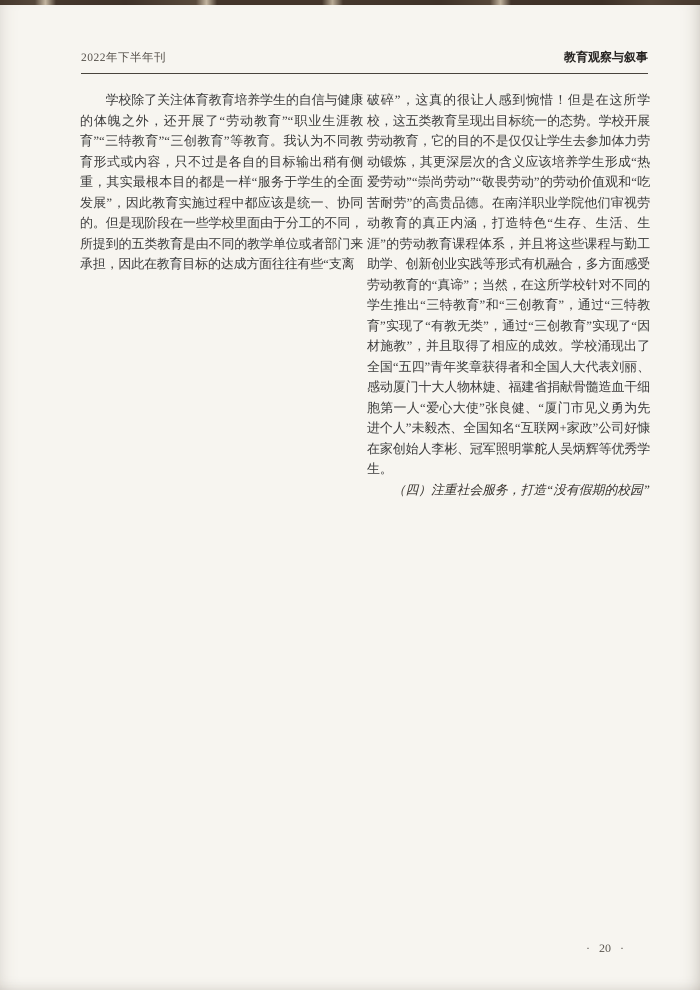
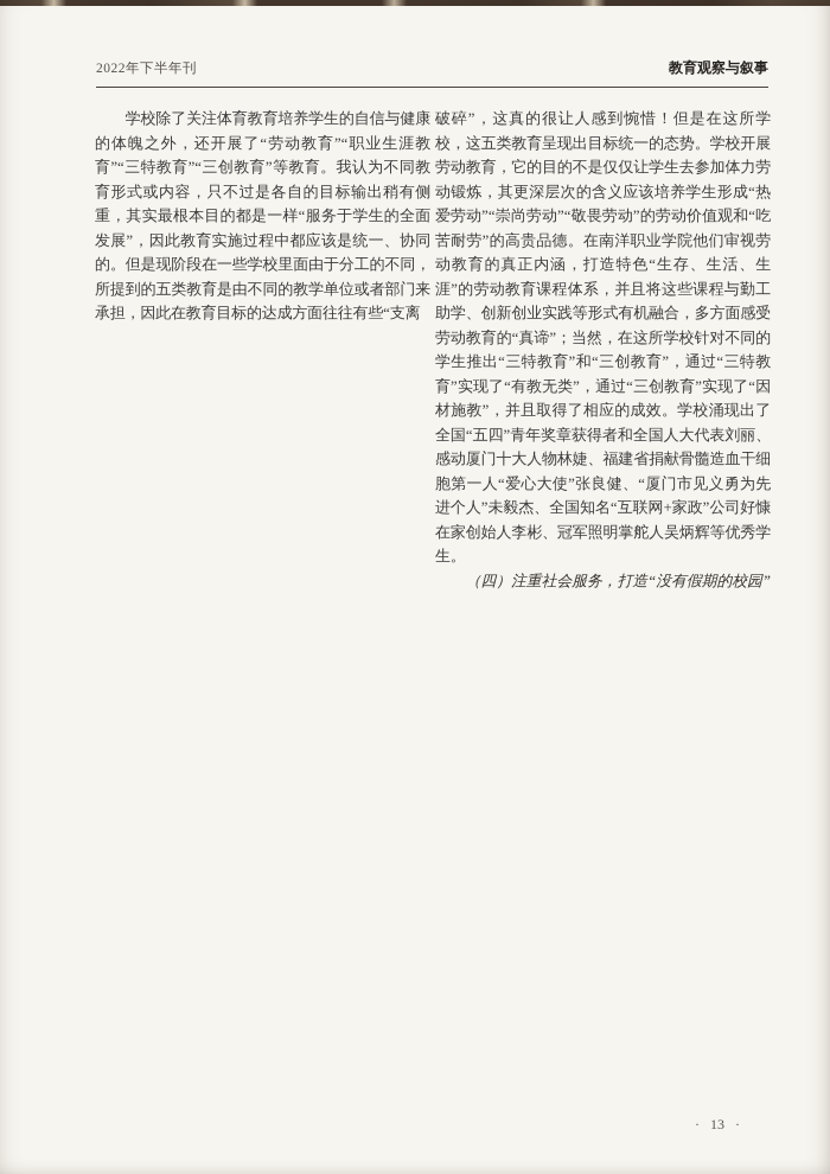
  2022年下半年刊
  教育观察与叙事
  学校除了关注体育教育培养学生的自信与健康的体魄之外，还开展了“劳动教育”“职业生涯教育”“三特教育”“三创教育”等教育。我认为不同教育形式或内容，只不过是各自的目标输出稍有侧重，其实最根本目的都是一样“服务于学生的全面发展”，因此教育实施过程中都应该是统一、协同的。但是现阶段在一些学校里面由于分工的不同，所提到的五类教育是由不同的教学单位或者部门来承担，因此在教育目标的达成方面往往有些“支离
  破碎”，这真的很让人感到惋惜！但是在这所学校，这五类教育呈现出目标统一的态势。学校开展劳动教育，它的目的不是仅仅让学生去参加体力劳动锻炼，其更深层次的含义应该培养学生形成“热爱劳动”“崇尚劳动”“敬畏劳动”的劳动价值观和“吃苦耐劳”的高贵品德。在南洋职业学院他们审视劳动教育的真正内涵，打造特色“生存、生活、生涯”的劳动教育课程体系，并且将这些课程与勤工助学、创新创业实践等形式有机融合，多方面感受劳动教育的“真谛”；当然，在这所学校针对不同的学生推出“三特教育”和“三创教育”，通过“三特教育”实现了“有教无类”，通过“三创教育”实现了“因材施教”，并且取得了相应的成效。学校涌现出了全国“五四”青年奖章获得者和全国人大代表刘丽、感动厦门十大人物林婕、福建省捐献骨髓造血干细胞第一人“爱心大使”张良健、“厦门市见义勇为先进个人”未毅杰、全国知名“互联网+家政”公司好慷在家创始人李彬、冠军照明掌舵人吴炳辉等优秀学生。
  （四）注重社会服务，打造“没有假期的校园”
- · 20 ·
+ · 13 ·
